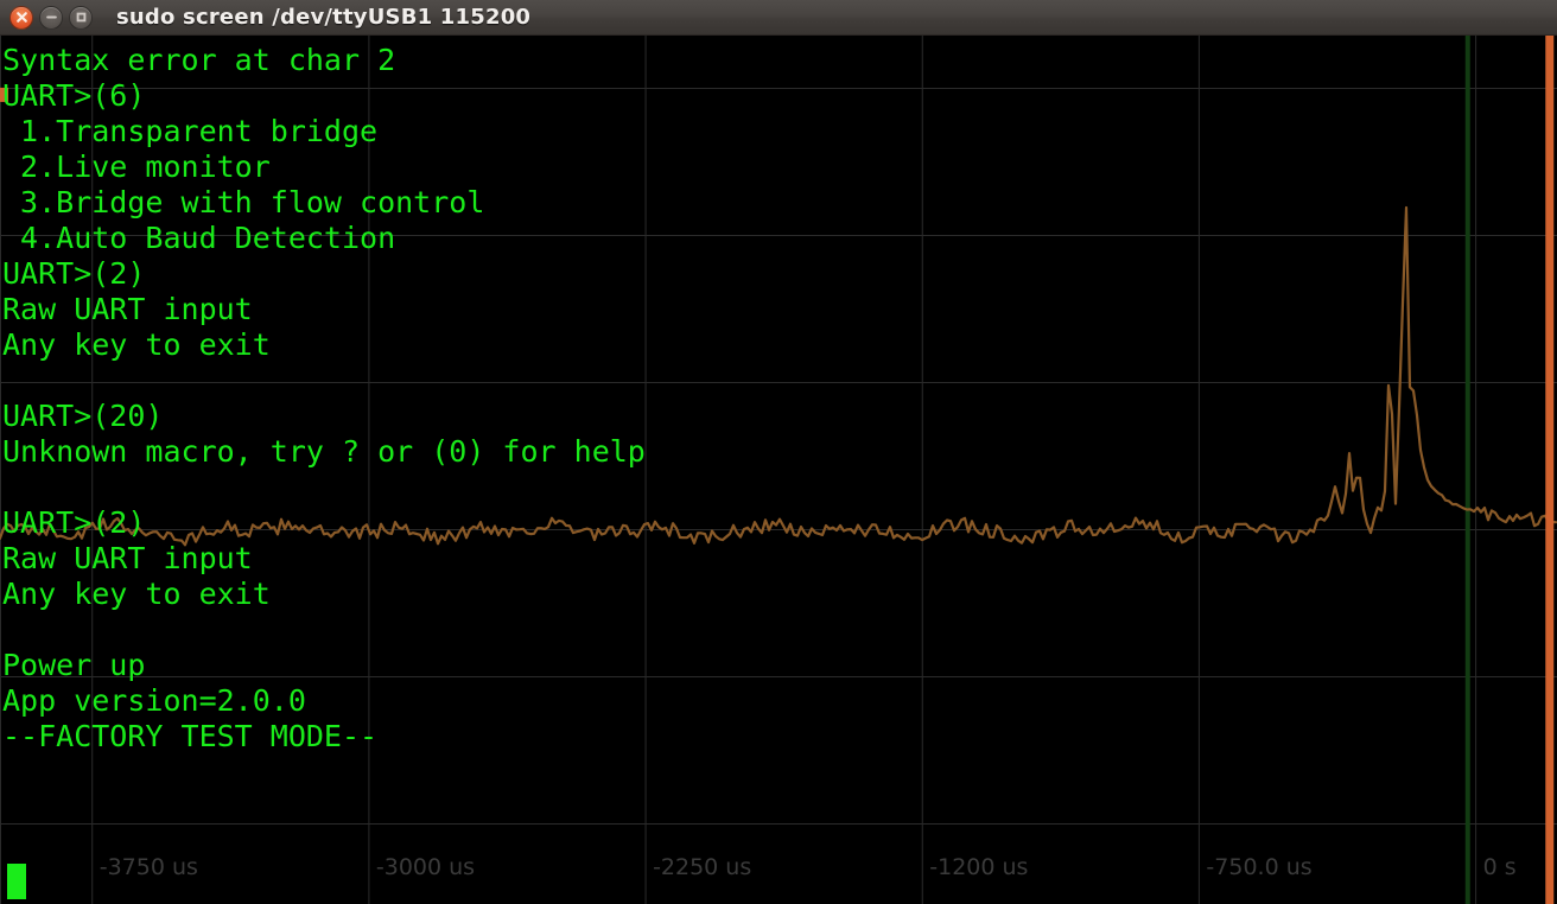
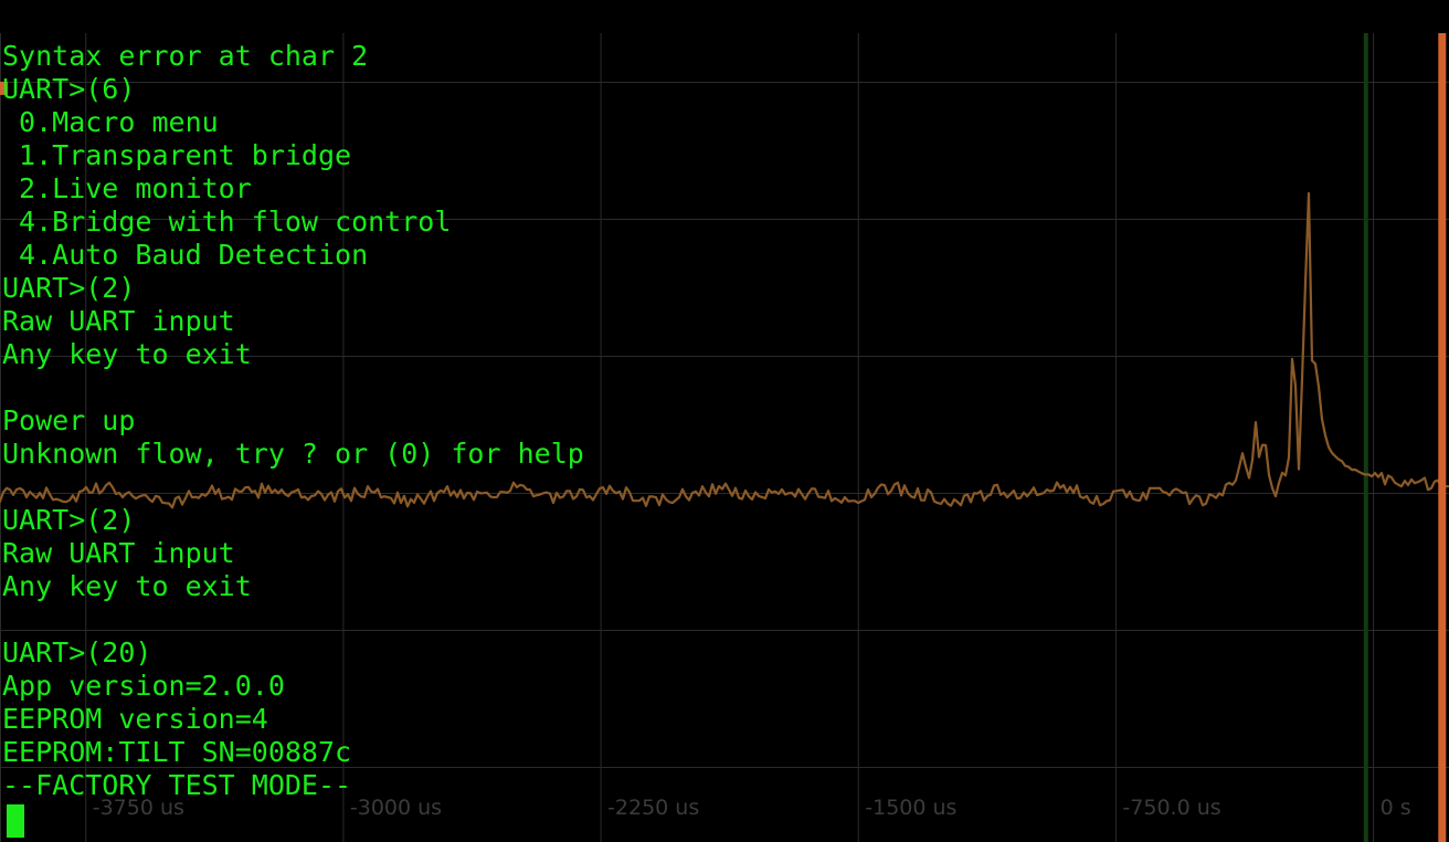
- sudo screen /dev/ttyUSB1 115200
  -3750 us
  -3000 us
  -2250 us
- -1200 us
+ -1500 us
  -750.0 us
  0 s
  Syntax error at char 2
  UART>(6)
+ 0.Macro menu
  1.Transparent bridge
  2.Live monitor
- 3.Bridge with flow control
+ 4.Bridge with flow control
  4.Auto Baud Detection
  UART>(2)
  Raw UART input
  Any key to exit
- UART>(20)
+ Power up
- Unknown macro, try ? or (0) for help
+ Unknown flow, try ? or (0) for help
  UART>(2)
  Raw UART input
  Any key to exit
- Power up
+ UART>(20)
  App version=2.0.0
+ EEPROM version=4
+ EEPROM:TILT SN=00887c
  --FACTORY TEST MODE--
